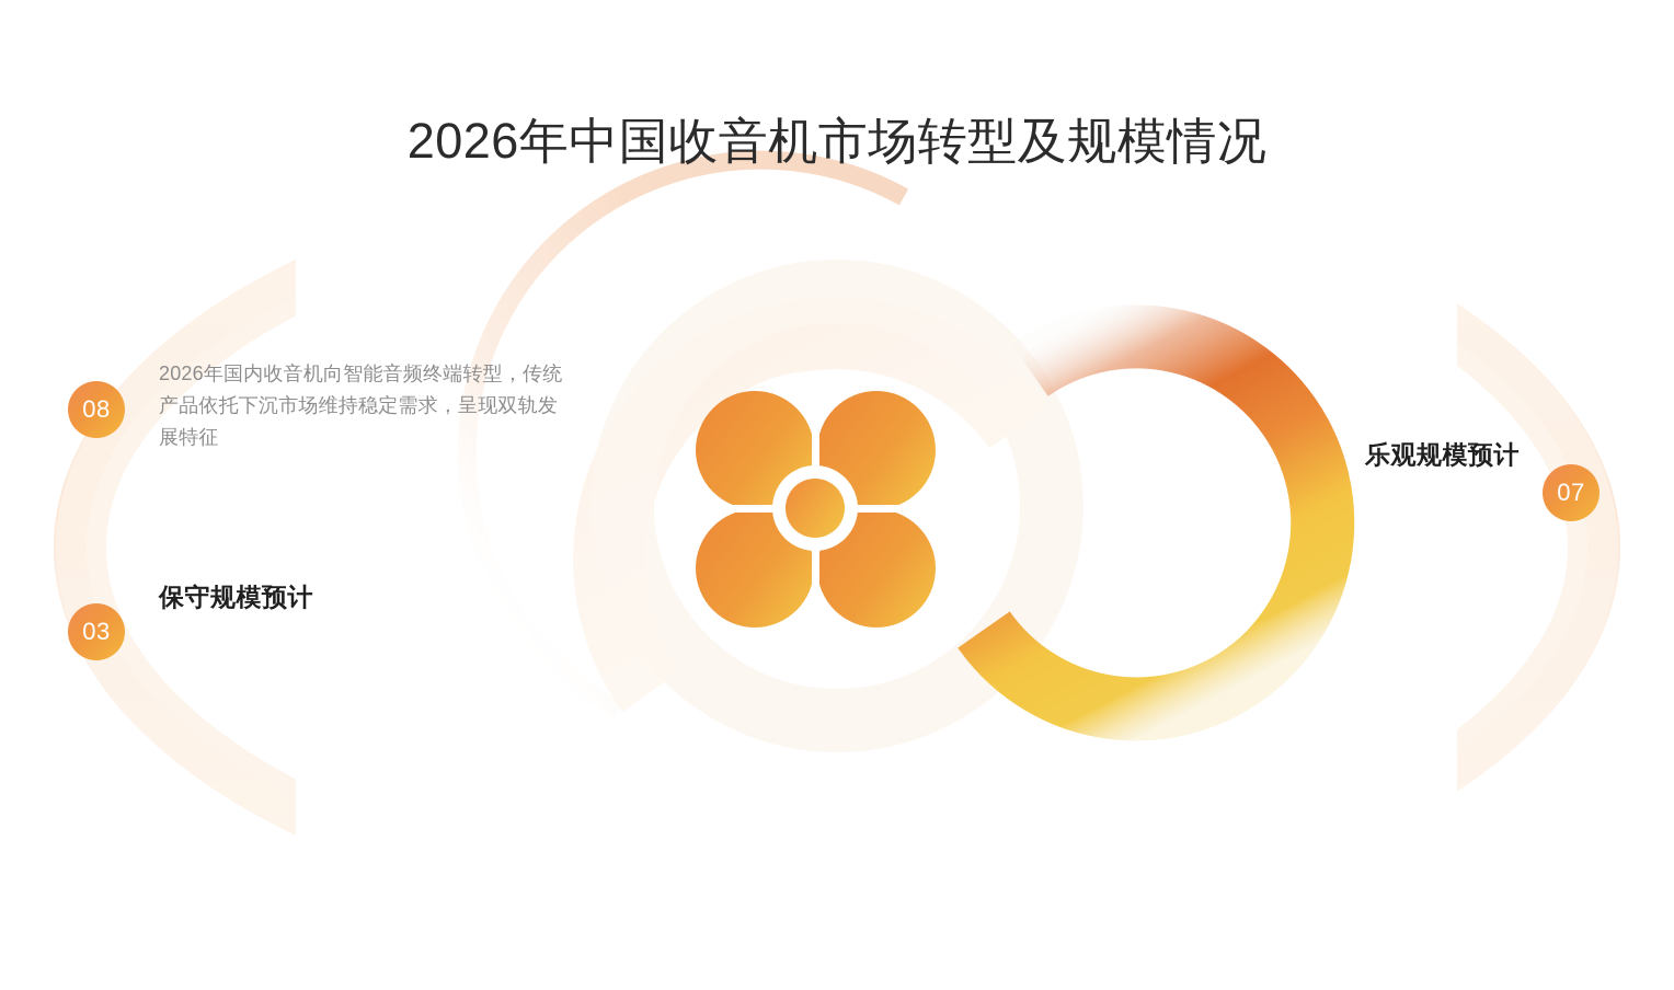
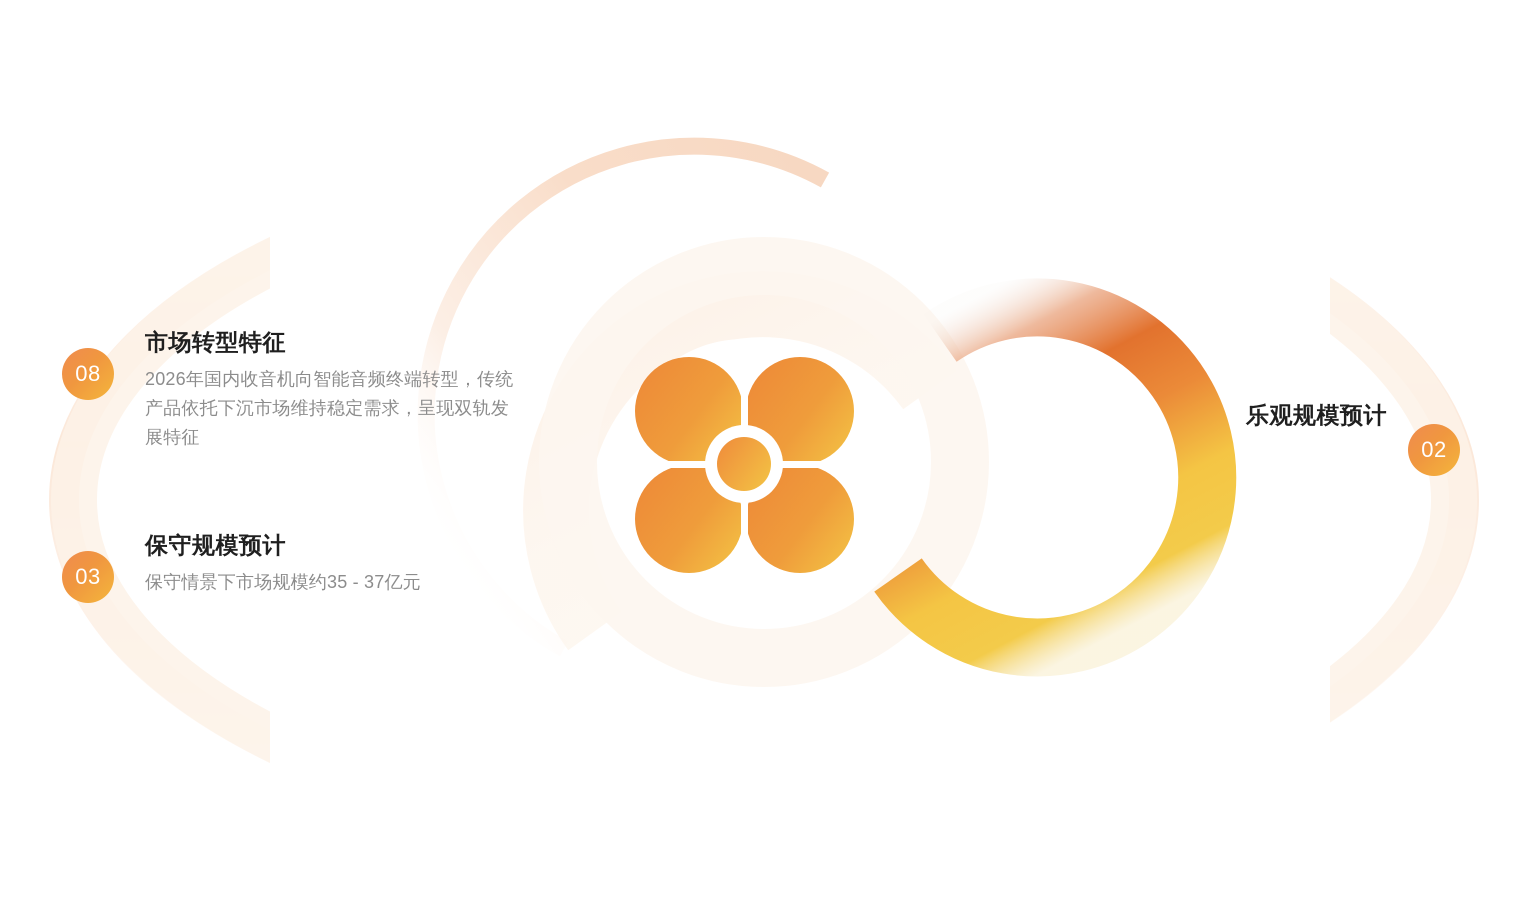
- 2026年中国收音机市场转型及规模情况
  08
+ 市场转型特征
  2026年国内收音机向智能音频终端转型，传统产品依托下沉市场维持稳定需求，呈现双轨发展特征
- 07
+ 02
  乐观规模预计
  03
  保守规模预计
+ 保守情景下市场规模约35 - 37亿元
